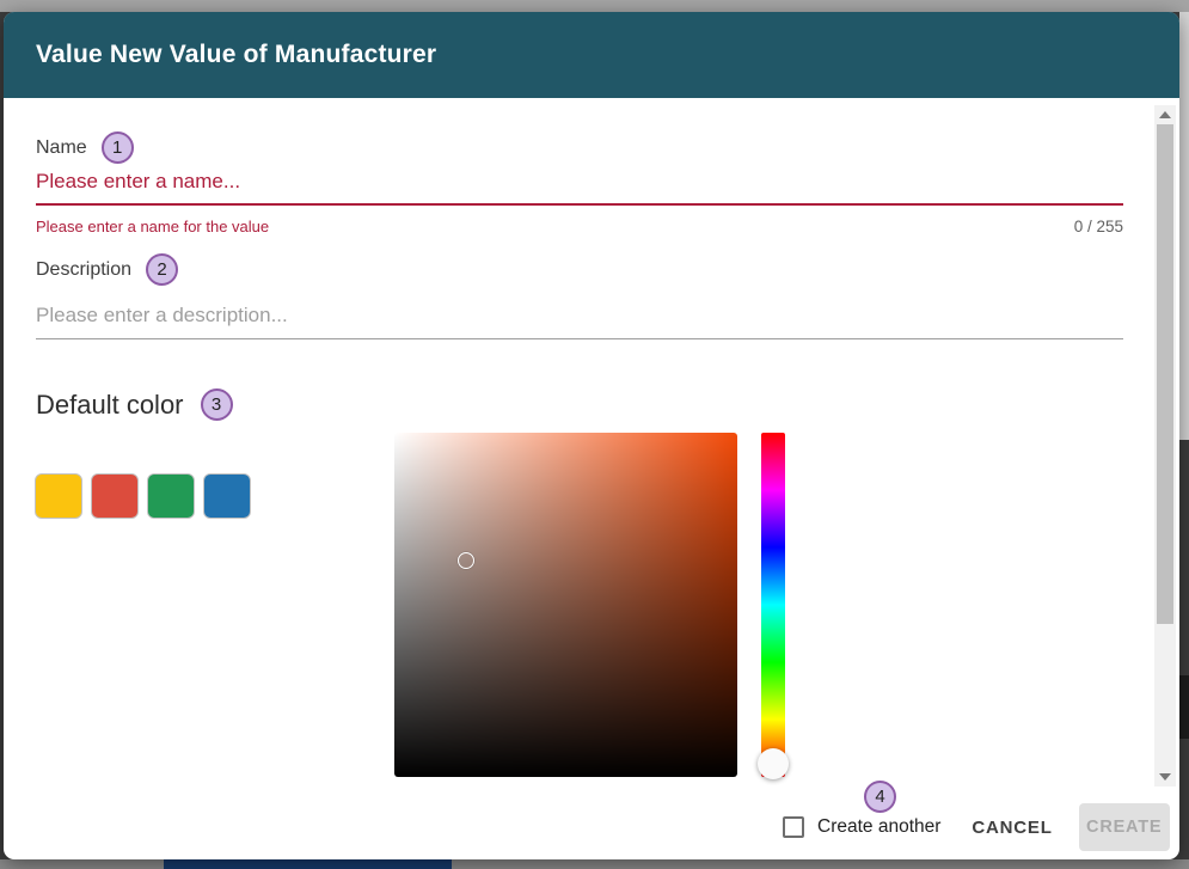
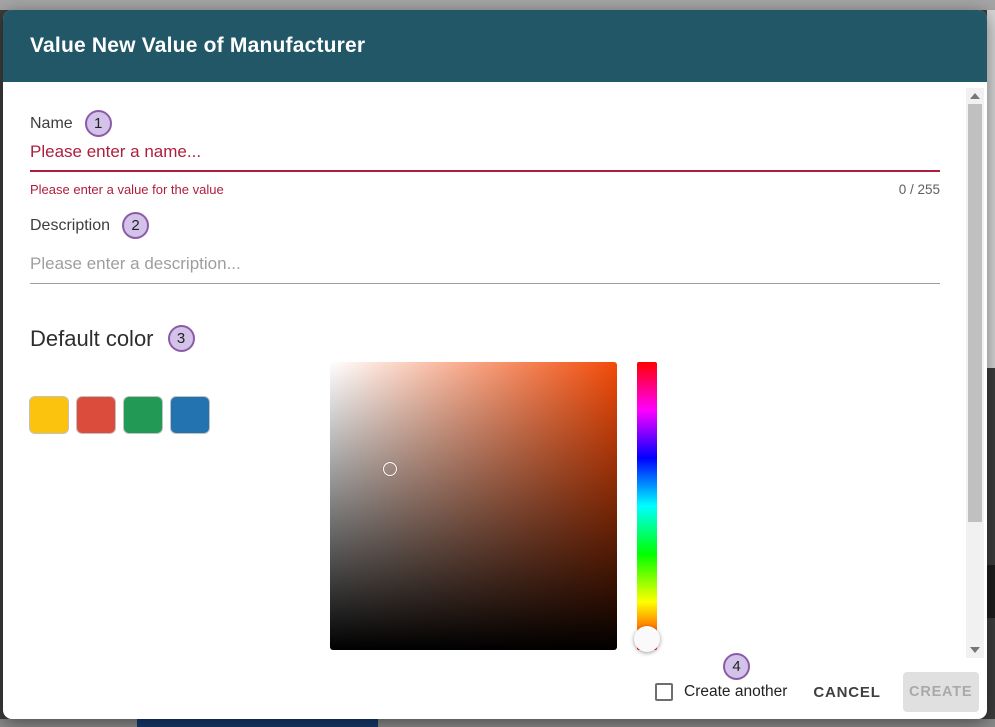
  Value New Value of Manufacturer
  Name
  1
  Please enter a name...
- Please enter a name for the value
+ Please enter a value for the value
  0 / 255
  Description
  2
  Please enter a description...
  Default color
  3
  4
  Create another
  CANCEL
  CREATE
